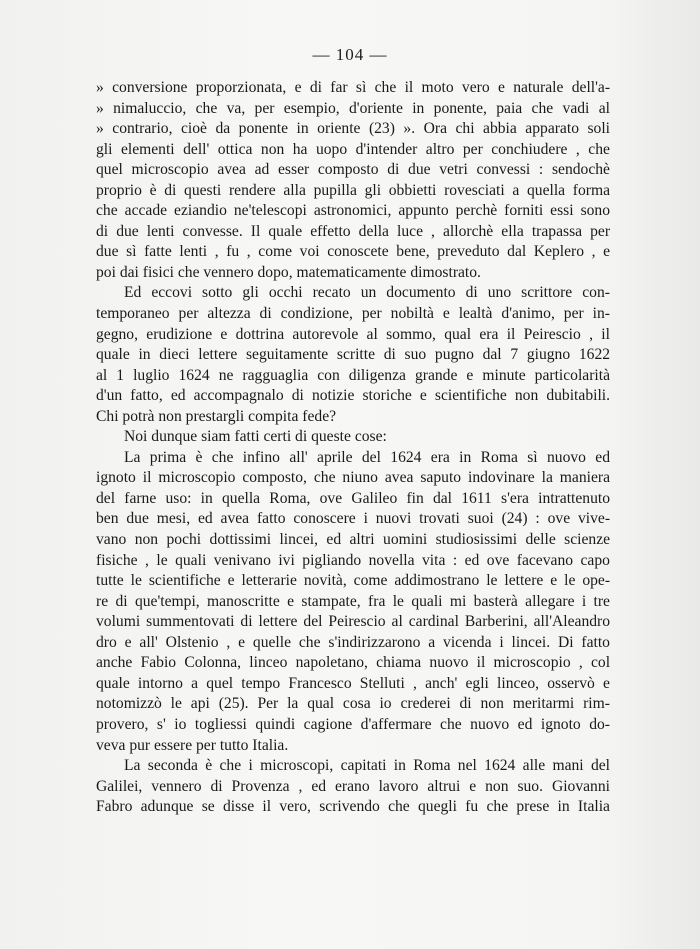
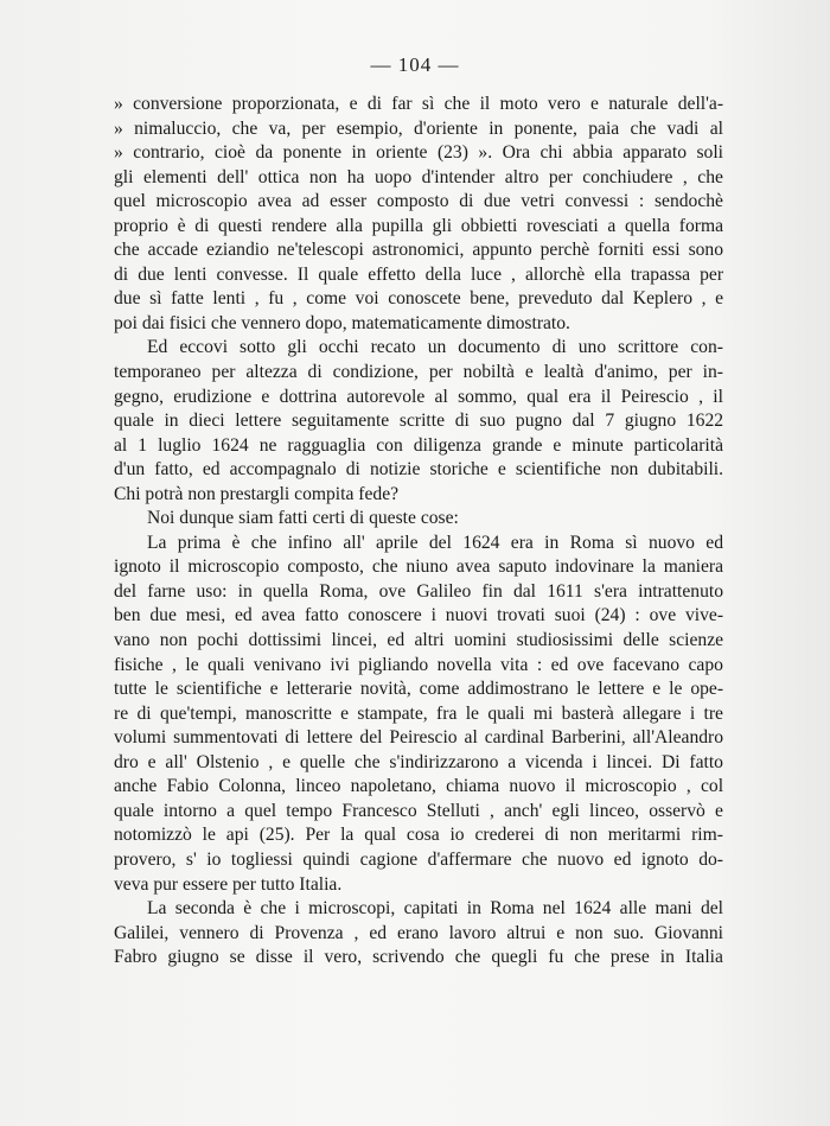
  — 104 —
  » conversione proporzionata, e di far sì che il moto vero e naturale dell'a-
  » nimaluccio, che va, per esempio, d'oriente in ponente, paia che vadi al
  » contrario, cioè da ponente in oriente (23) ». Ora chi abbia apparato soli
  gli elementi dell' ottica non ha uopo d'intender altro per conchiudere , che
  quel microscopio avea ad esser composto di due vetri convessi : sendochè
  proprio è di questi rendere alla pupilla gli obbietti rovesciati a quella forma
  che accade eziandio ne'telescopi astronomici, appunto perchè forniti essi sono
  di due lenti convesse. Il quale effetto della luce , allorchè ella trapassa per
  due sì fatte lenti , fu , come voi conoscete bene, preveduto dal Keplero , e
  poi dai fisici che vennero dopo, matematicamente dimostrato.
  Ed eccovi sotto gli occhi recato un documento di uno scrittore con-
  temporaneo per altezza di condizione, per nobiltà e lealtà d'animo, per in-
  gegno, erudizione e dottrina autorevole al sommo, qual era il Peirescio , il
  quale in dieci lettere seguitamente scritte di suo pugno dal 7 giugno 1622
  al 1 luglio 1624 ne ragguaglia con diligenza grande e minute particolarità
  d'un fatto, ed accompagnalo di notizie storiche e scientifiche non dubitabili.
  Chi potrà non prestargli compita fede?
  Noi dunque siam fatti certi di queste cose:
  La prima è che infino all' aprile del 1624 era in Roma sì nuovo ed
  ignoto il microscopio composto, che niuno avea saputo indovinare la maniera
  del farne uso: in quella Roma, ove Galileo fin dal 1611 s'era intrattenuto
  ben due mesi, ed avea fatto conoscere i nuovi trovati suoi (24) : ove vive-
  vano non pochi dottissimi lincei, ed altri uomini studiosissimi delle scienze
  fisiche , le quali venivano ivi pigliando novella vita : ed ove facevano capo
  tutte le scientifiche e letterarie novità, come addimostrano le lettere e le ope-
  re di que'tempi, manoscritte e stampate, fra le quali mi basterà allegare i tre
  volumi summentovati di lettere del Peirescio al cardinal Barberini, all'Aleandro
  dro e all' Olstenio , e quelle che s'indirizzarono a vicenda i lincei. Di fatto
  anche Fabio Colonna, linceo napoletano, chiama nuovo il microscopio , col
  quale intorno a quel tempo Francesco Stelluti , anch' egli linceo, osservò e
  notomizzò le api (25). Per la qual cosa io crederei di non meritarmi rim-
  provero, s' io togliessi quindi cagione d'affermare che nuovo ed ignoto do-
  veva pur essere per tutto Italia.
  La seconda è che i microscopi, capitati in Roma nel 1624 alle mani del
  Galilei, vennero di Provenza , ed erano lavoro altrui e non suo. Giovanni
- Fabro adunque se disse il vero, scrivendo che quegli fu che prese in Italia
+ Fabro giugno se disse il vero, scrivendo che quegli fu che prese in Italia
